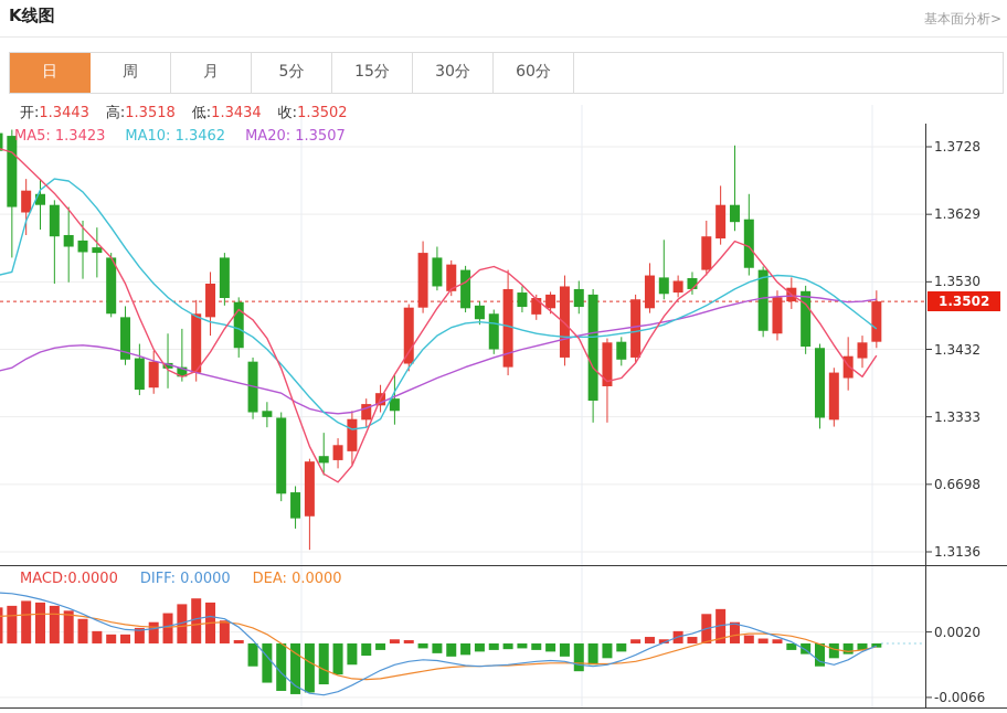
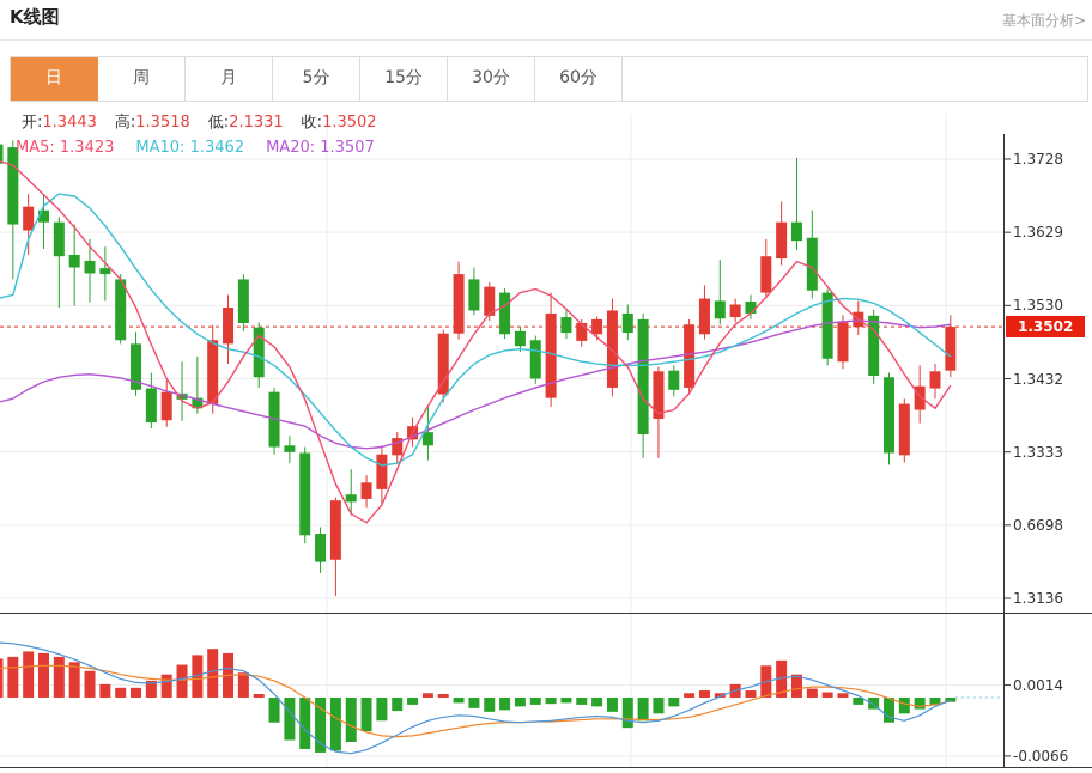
  K线图
  基本面分析>
  日
  周
  月
  5分
  15分
  30分
  60分
- 开:1.3443 高:1.3518 低:1.3434 收:1.3502
+ 开:1.3443 高:1.3518 低:2.1331 收:1.3502
  MA5: 1.3423 MA10: 1.3462 MA20: 1.3507
- MACD:0.0000 DIFF: 0.0000 DEA: 0.0000
  1.3728
  1.3629
  1.3530
  1.3432
  1.3333
  0.6698
  1.3136
- 0.0020
+ 0.0014
  -0.0066
  1.3502
